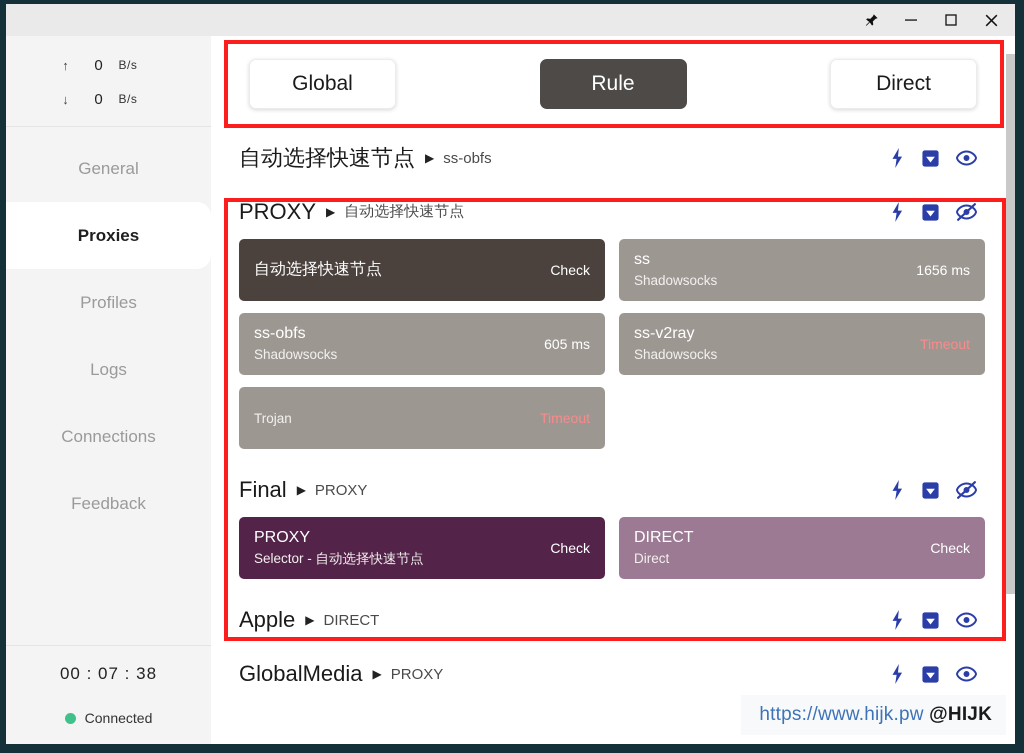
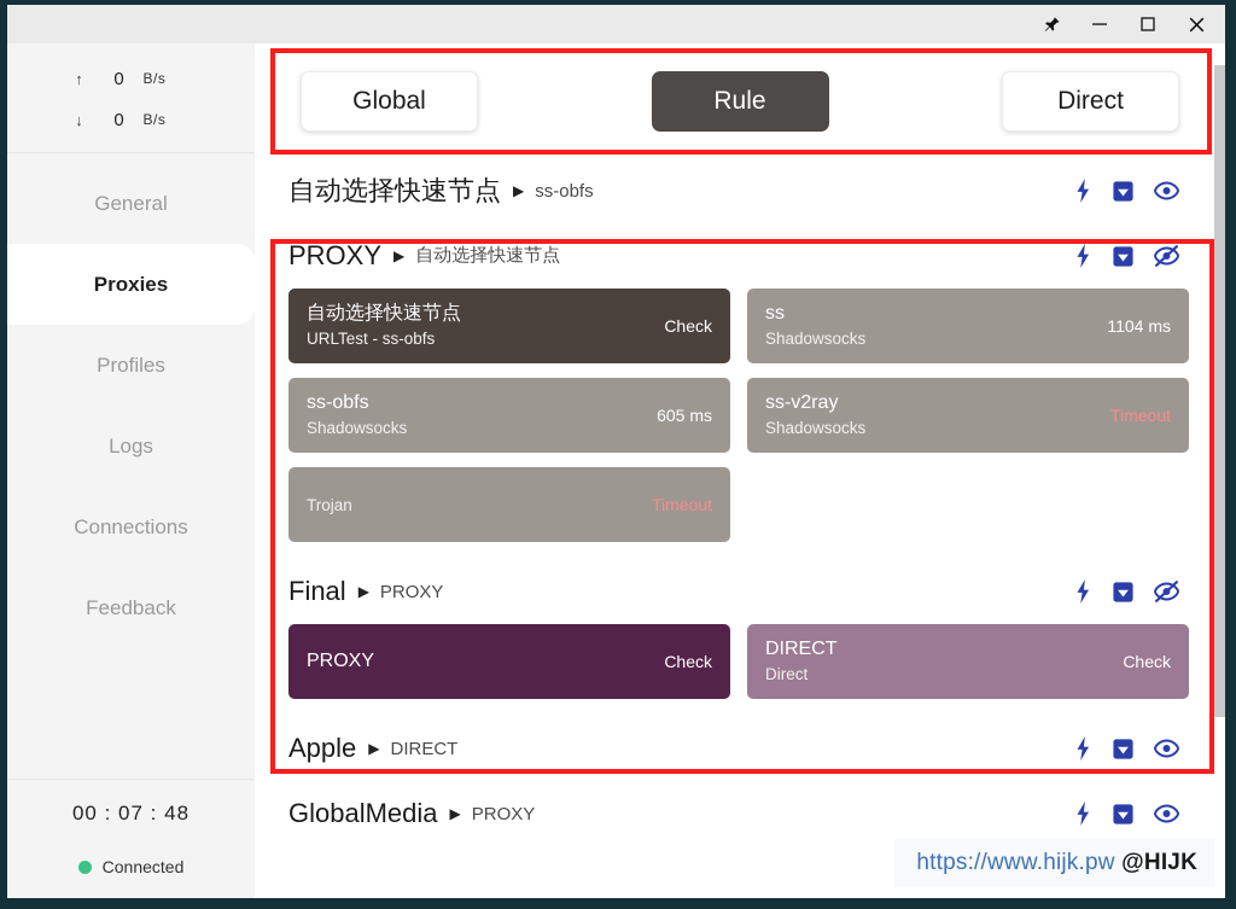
  ↑
  0
  B/s
  ↓
  0
  B/s
  General
  Proxies
  Profiles
  Logs
  Connections
  Feedback
- 00 : 07 : 38
+ 00 : 07 : 48
  Connected
  Global
  Rule
  Direct
  自动选择快速节点
  ▶
  ss-obfs
  PROXY
  ▶
  自动选择快速节点
  自动选择快速节点
+ URLTest - ss-obfs
  Check
  ss
  Shadowsocks
- 1656 ms
+ 1104 ms
  ss-obfs
  Shadowsocks
  605 ms
  ss-v2ray
  Shadowsocks
  Timeout
  Trojan
  Timeout
  Final
  ▶
  PROXY
  PROXY
- Selector - 自动选择快速节点
  Check
  DIRECT
  Direct
  Check
  Apple
  ▶
  DIRECT
  GlobalMedia
  ▶
  PROXY
  https://www.hijk.pw @HIJK
